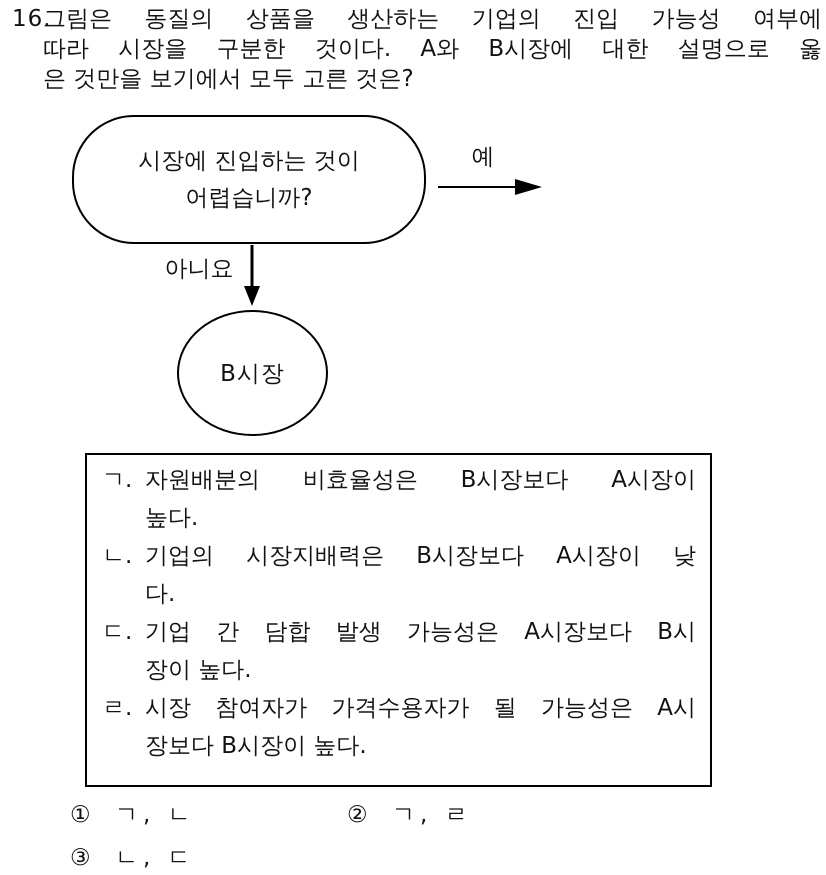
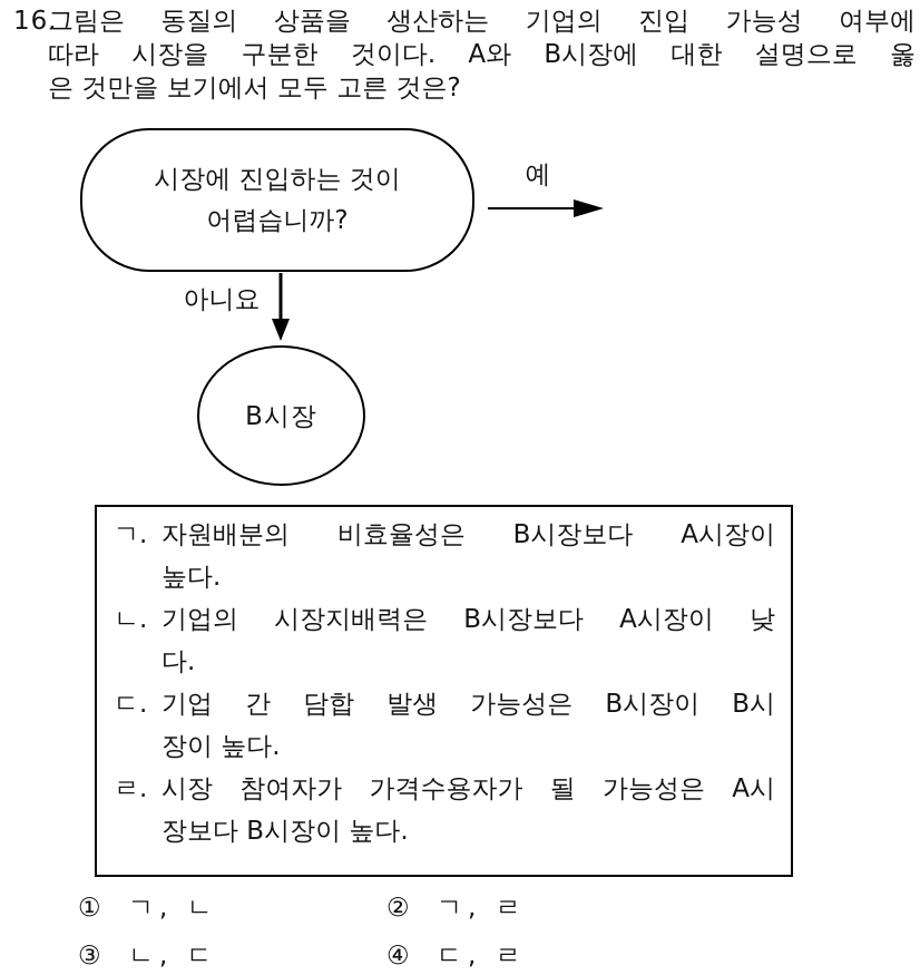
  16.
  그림은 동질의 상품을 생산하는 기업의 진입 가능성 여부에
  따라 시장을 구분한 것이다. A와 B시장에 대한 설명으로 옳
  은 것만을 보기에서 모두 고른 것은?
  시장에 진입하는 것이
  어렵습니까?
  예
  아니요
  B시장
  ㄱ.
  자원배분의 비효율성은 B시장보다 A시장이
  높다.
  ㄴ.
  기업의 시장지배력은 B시장보다 A시장이 낮
  다.
  ㄷ.
- 기업 간 담합 발생 가능성은 A시장보다 B시
+ 기업 간 담합 발생 가능성은 B시장이 B시
  장이 높다.
  ㄹ.
  시장 참여자가 가격수용자가 될 가능성은 A시
  장보다 B시장이 높다.
  ① ㄱ, ㄴ
  ② ㄱ, ㄹ
  ③ ㄴ, ㄷ
+ ④ ㄷ, ㄹ
